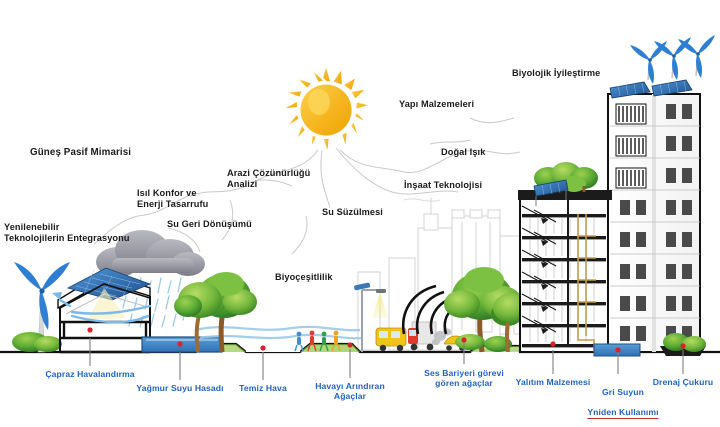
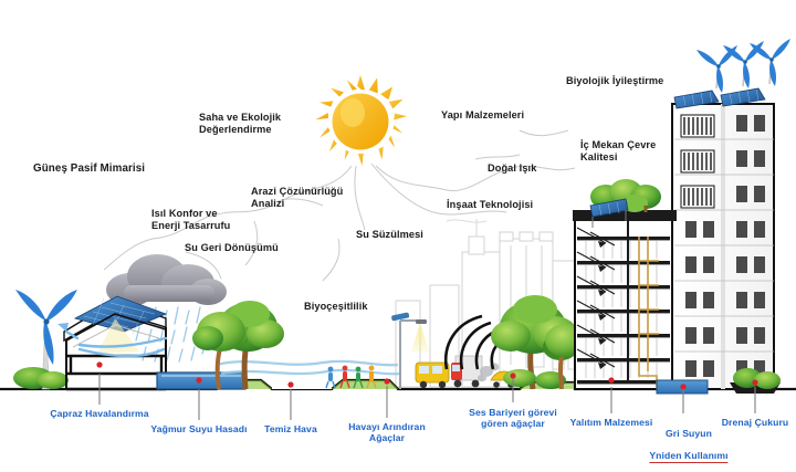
  Güneş Pasif Mimarisi
- Yenilenebilir
- Teknolojilerin Entegrasyonu
  Isıl Konfor ve
  Enerji Tasarrufu
  Su Geri Dönüşümü
+ Saha ve Ekolojik
+ Değerlendirme
  Arazi Çözünürlüğü
  Analizi
  Su Süzülmesi
  Biyoçeşitlilik
  Yapı Malzemeleri
  Doğal Işık
  İnşaat Teknolojisi
  Biyolojik İyileştirme
+ İç Mekan Çevre
+ Kalitesi
  Çapraz Havalandırma
  Yağmur Suyu Hasadı
  Temiz Hava
  Havayı Arındıran
  Ağaçlar
  Ses Bariyeri görevi
  gören ağaçlar
  Yalıtım Malzemesi
  Gri Suyun
  Yniden Kullanımı
  Drenaj Çukuru
